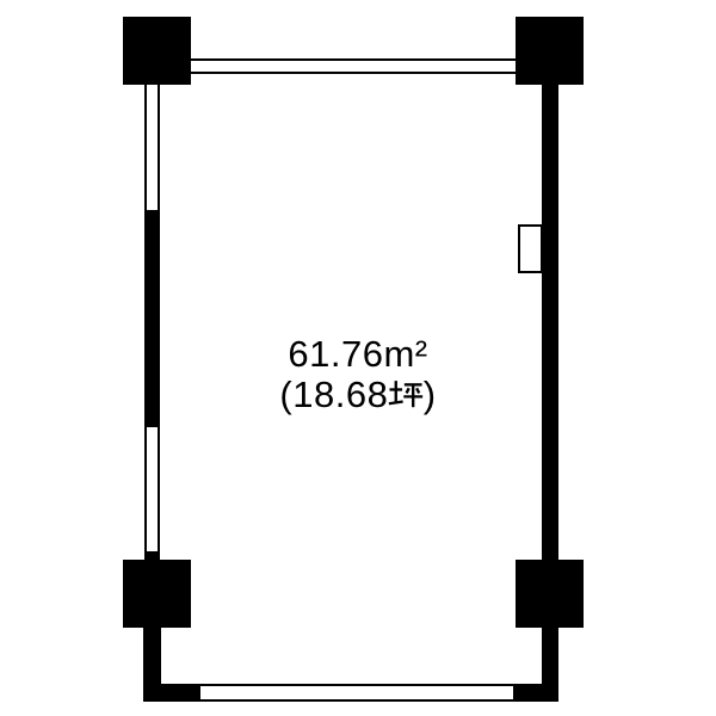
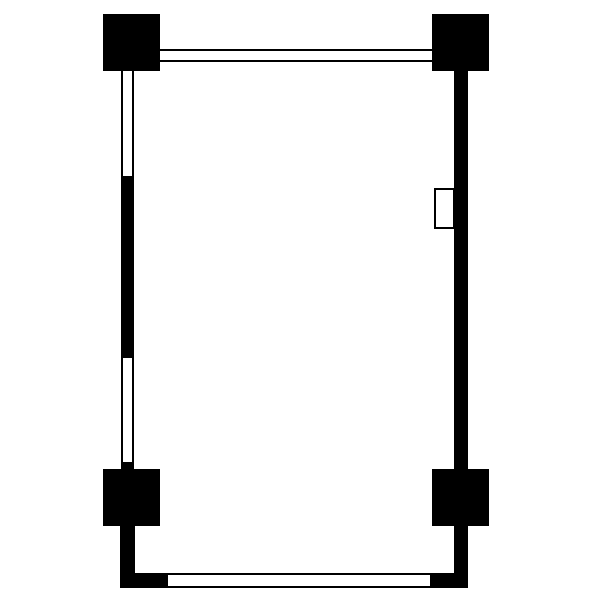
- 61.76m²
- (18.68 )
